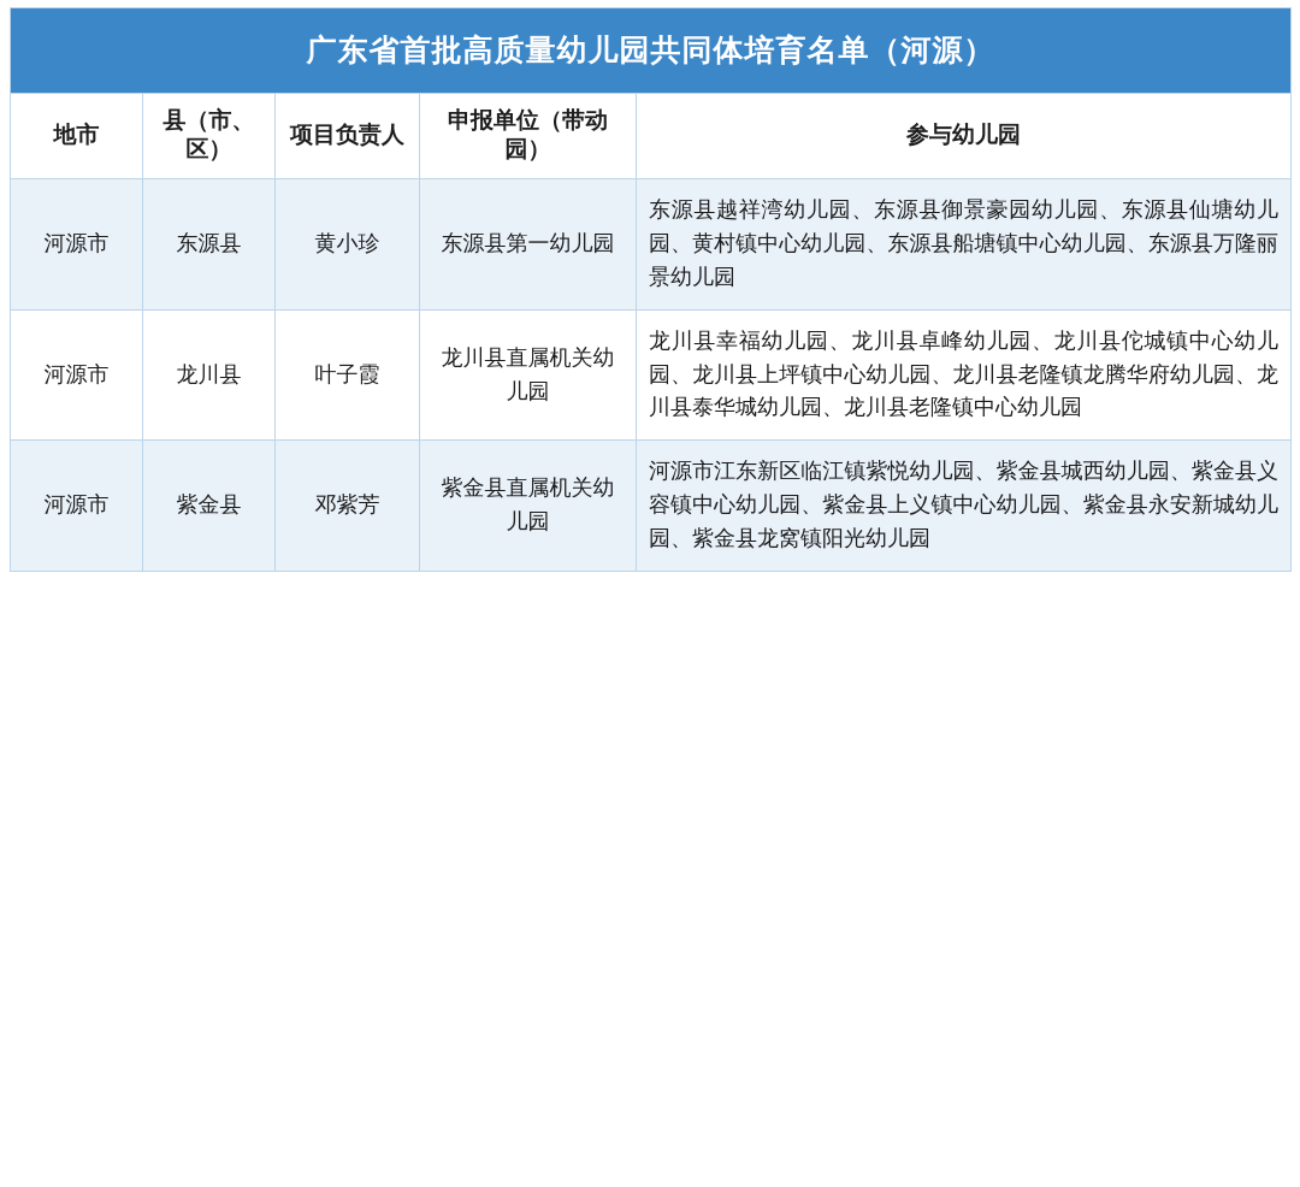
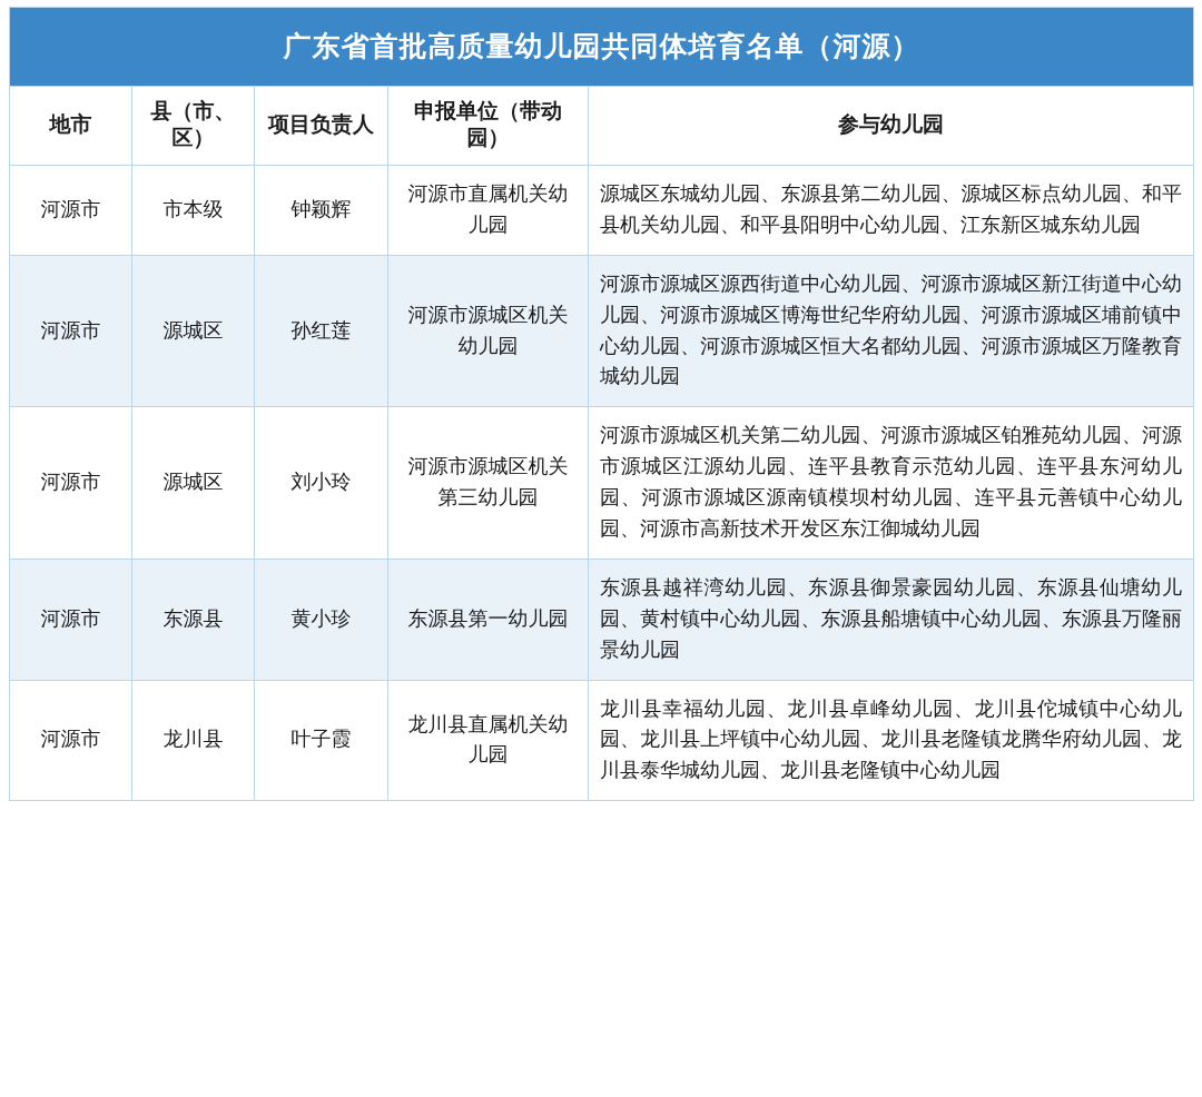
  广东省首批高质量幼儿园共同体培育名单（河源）
  地市	县（市、区）	项目负责人	申报单位（带动园）	参与幼儿园
+ 河源市	市本级	钟颖辉	河源市直属机关幼儿园	源城区东城幼儿园、东源县第二幼儿园、源城区标点幼儿园、和平县机关幼儿园、和平县阳明中心幼儿园、江东新区城东幼儿园
+ 河源市	源城区	孙红莲	河源市源城区机关幼儿园	河源市源城区源西街道中心幼儿园、河源市源城区新江街道中心幼儿园、河源市源城区博海世纪华府幼儿园、河源市源城区埔前镇中心幼儿园、河源市源城区恒大名都幼儿园、河源市源城区万隆教育城幼儿园
+ 河源市	源城区	刘小玲	河源市源城区机关第三幼儿园	河源市源城区机关第二幼儿园、河源市源城区铂雅苑幼儿园、河源市源城区江源幼儿园、连平县教育示范幼儿园、连平县东河幼儿园、河源市源城区源南镇模坝村幼儿园、连平县元善镇中心幼儿园、河源市高新技术开发区东江御城幼儿园
  河源市	东源县	黄小珍	东源县第一幼儿园	东源县越祥湾幼儿园、东源县御景豪园幼儿园、东源县仙塘幼儿园、黄村镇中心幼儿园、东源县船塘镇中心幼儿园、东源县万隆丽景幼儿园
  河源市	龙川县	叶子霞	龙川县直属机关幼儿园	龙川县幸福幼儿园、龙川县卓峰幼儿园、龙川县佗城镇中心幼儿园、龙川县上坪镇中心幼儿园、龙川县老隆镇龙腾华府幼儿园、龙川县泰华城幼儿园、龙川县老隆镇中心幼儿园
- 河源市	紫金县	邓紫芳	紫金县直属机关幼儿园	河源市江东新区临江镇紫悦幼儿园、紫金县城西幼儿园、紫金县义容镇中心幼儿园、紫金县上义镇中心幼儿园、紫金县永安新城幼儿园、紫金县龙窝镇阳光幼儿园
